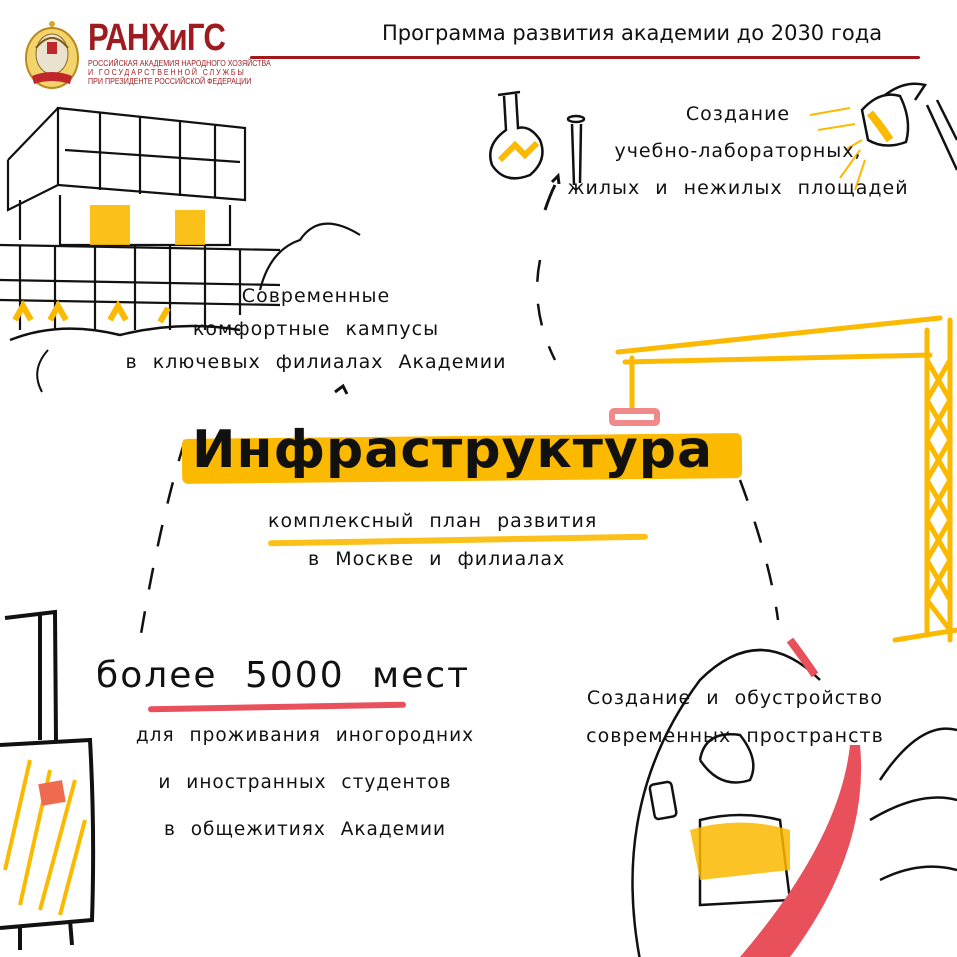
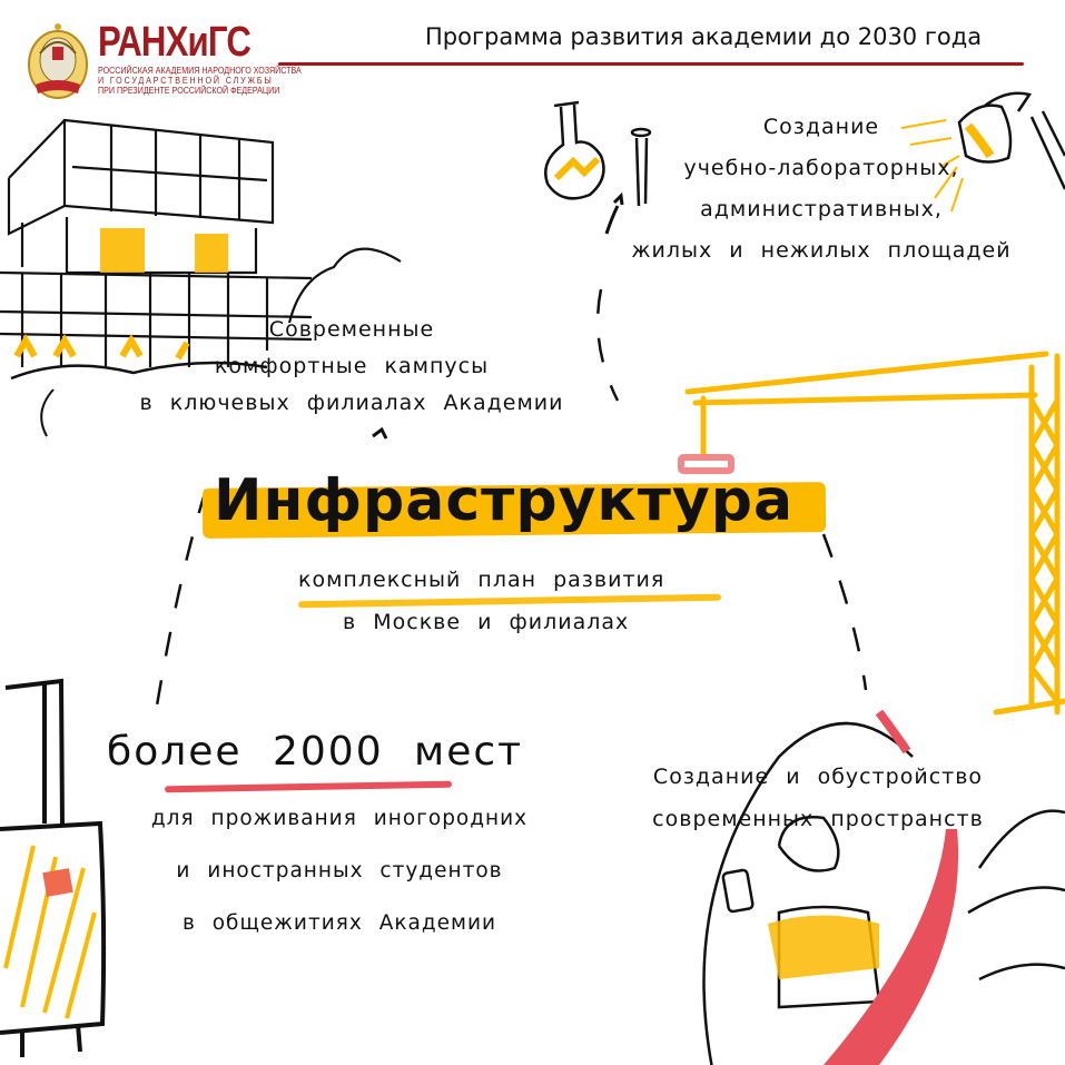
  РАНХиГС
  РОССИЙСКАЯ АКАДЕМИЯ НАРОДНОГО ХОЗЯЙСТВА
  И ГОСУДАРСТВЕННОЙ СЛУЖБЫ
  ПРИ ПРЕЗИДЕНТЕ РОССИЙСКОЙ ФЕДЕРАЦИИ
  Программа развития академии до 2030 года
  Инфраструктура
  комплексный план развития
  в Москве и филиалах
  Современные
  комфортные кампусы
  в ключевых филиалах Академии
  Создание
  учебно-лабораторных,
+ административных,
  жилых и нежилых площадей
- более 5000 мест
+ более 2000 мест
  для проживания иногородних
  и иностранных студентов
  в общежитиях Академии
  Создание и обустройство
  современных пространств
